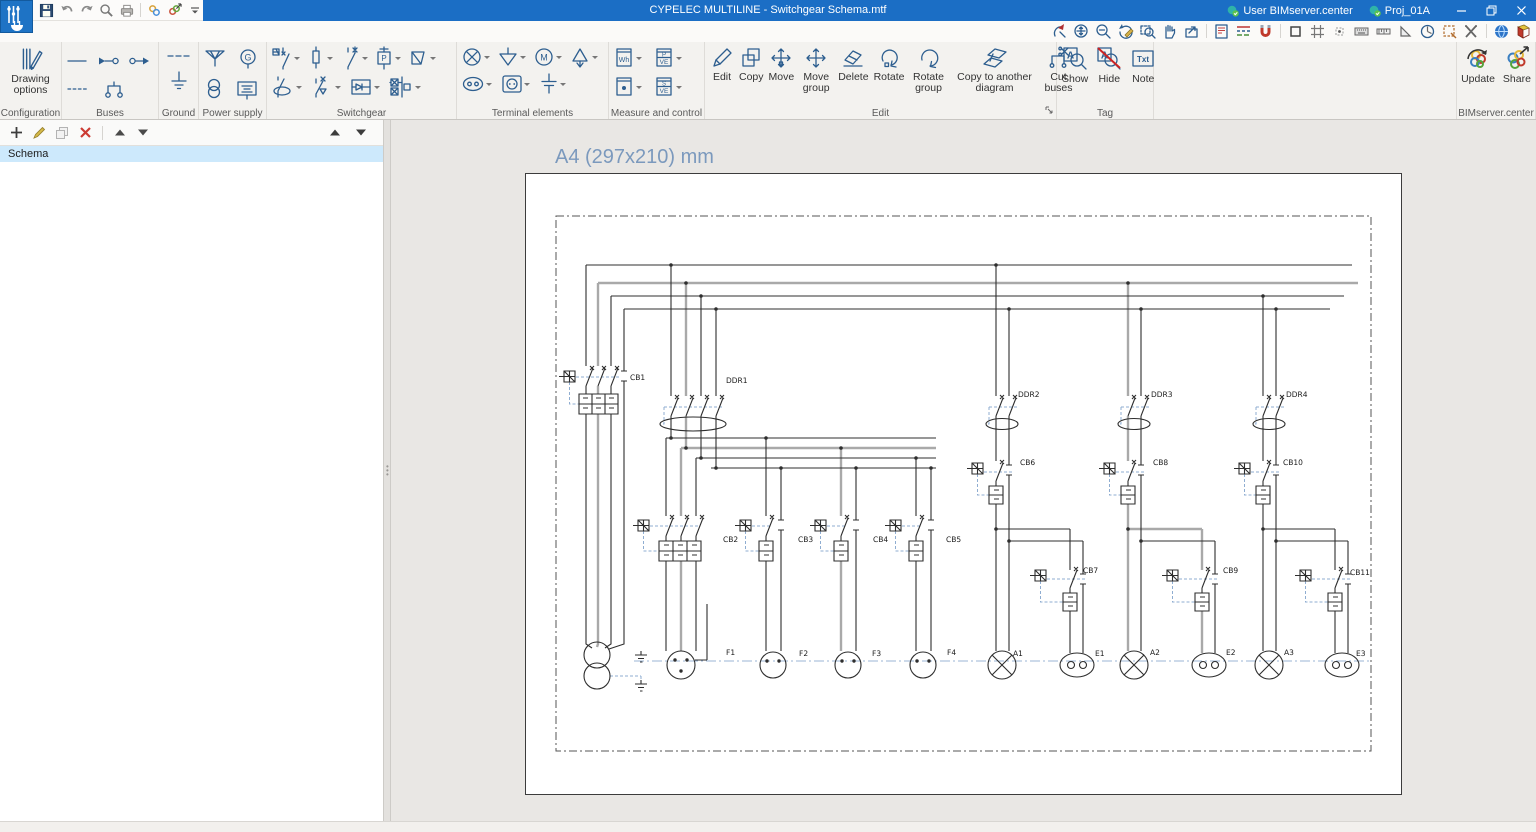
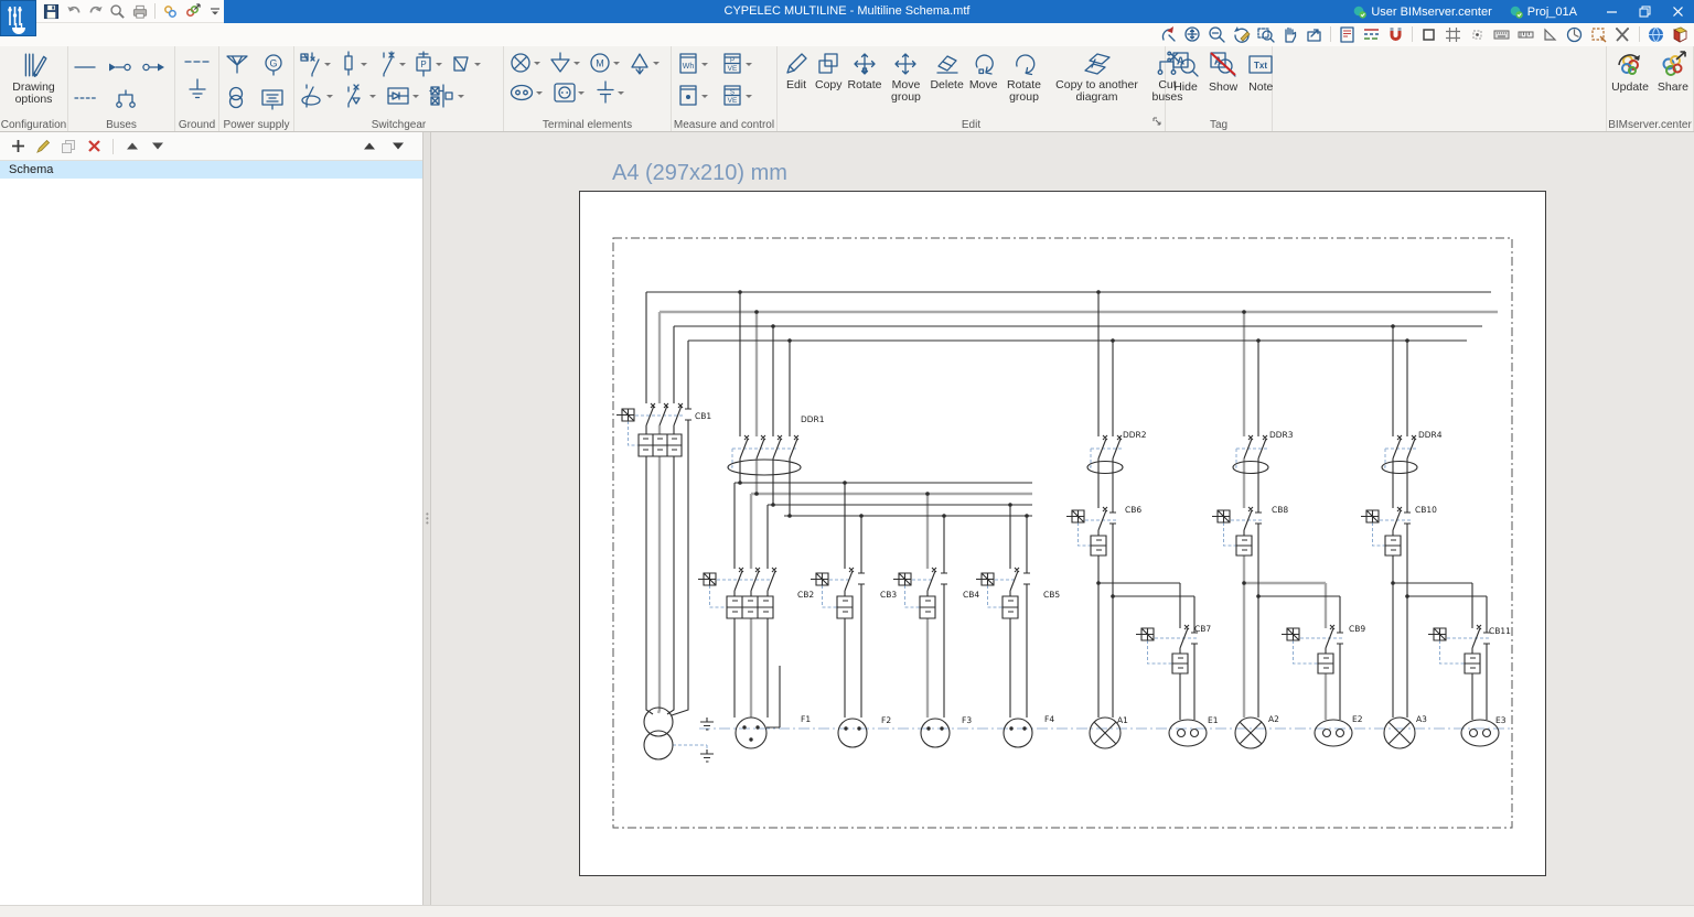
- CYPELEC MULTILINE - Switchgear Schema.mtf
+ CYPELEC MULTILINE - Multiline Schema.mtf
  User BIMserver.center
  Proj_01A
  Drawing options
  Configuration
  Buses
  Ground
  G
  Power supply
  P
  Switchgear
  M
  Terminal elements
  Measure and control
  Edit
  Copy
- Move
+ Rotate
  Move group
  Delete
- Rotate
+ Move
  Rotate group
  Copy to another diagram
  Cut buses
  Edit
  A
- Show
+ Hide
  A
- Hide
+ Show
  Txt
  Note
  Tag
  Update
  Share
  BIMserver.center
  Schema
  •
  •
  •
  A4 (297x210) mm
  CB1
  DDR1
  DDR2
  DDR3
  DDR4
  CB2
  CB3
  CB4
  CB5
  CB6
  CB8
  CB10
  CB7
  CB9
  CB11
  F1
  F2
  F3
  F4
  A1
  E1
  A2
  E2
  A3
  E3
